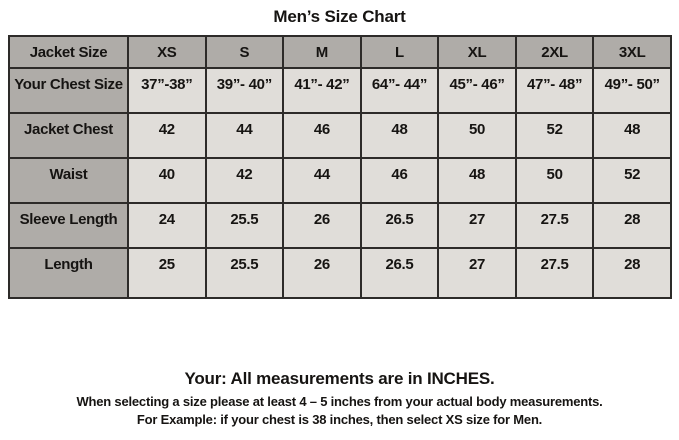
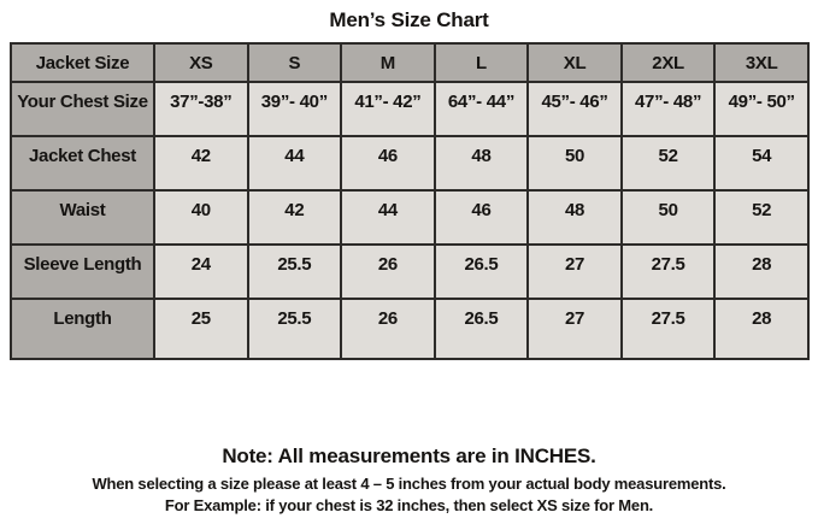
  Men’s Size Chart
  Jacket Size	XS	S	M	L	XL	2XL	3XL
  Your Chest Size	37”-38”	39”- 40”	41”- 42”	64”- 44”	45”- 46”	47”- 48”	49”- 50”
- Jacket Chest	42	44	46	48	50	52	48
+ Jacket Chest	42	44	46	48	50	52	54
  Waist	40	42	44	46	48	50	52
  Sleeve Length	24	25.5	26	26.5	27	27.5	28
  Length	25	25.5	26	26.5	27	27.5	28
- Your: All measurements are in INCHES.
+ Note: All measurements are in INCHES.
  When selecting a size please at least 4 – 5 inches from your actual body measurements.
- For Example: if your chest is 38 inches, then select XS size for Men.
+ For Example: if your chest is 32 inches, then select XS size for Men.
